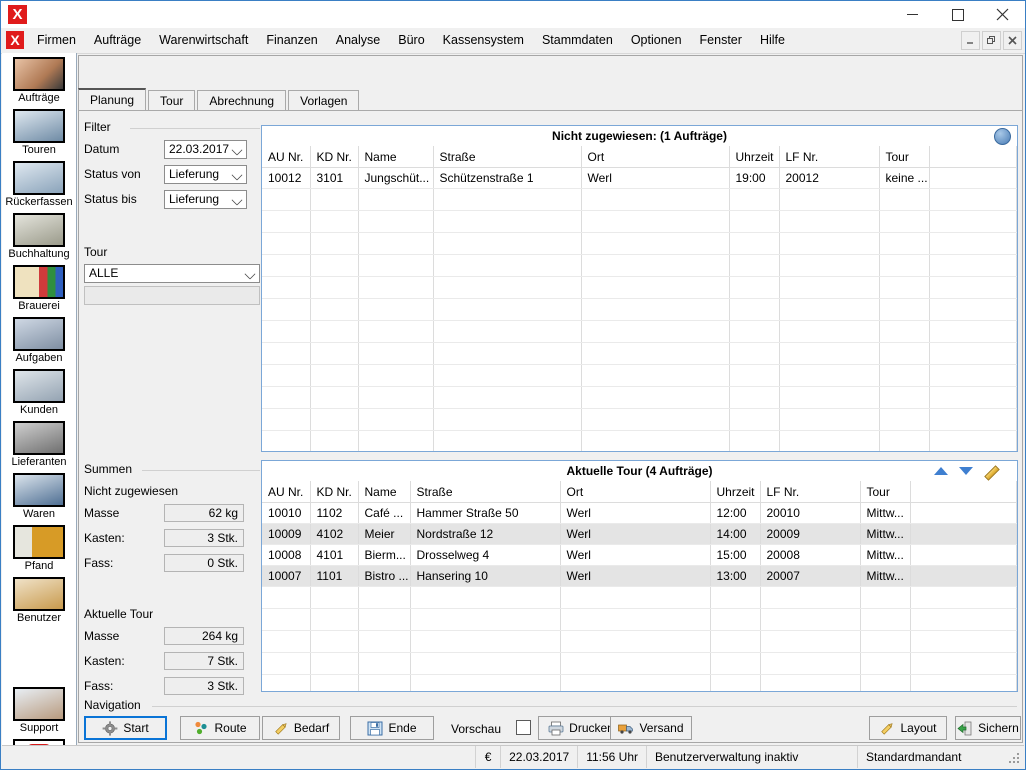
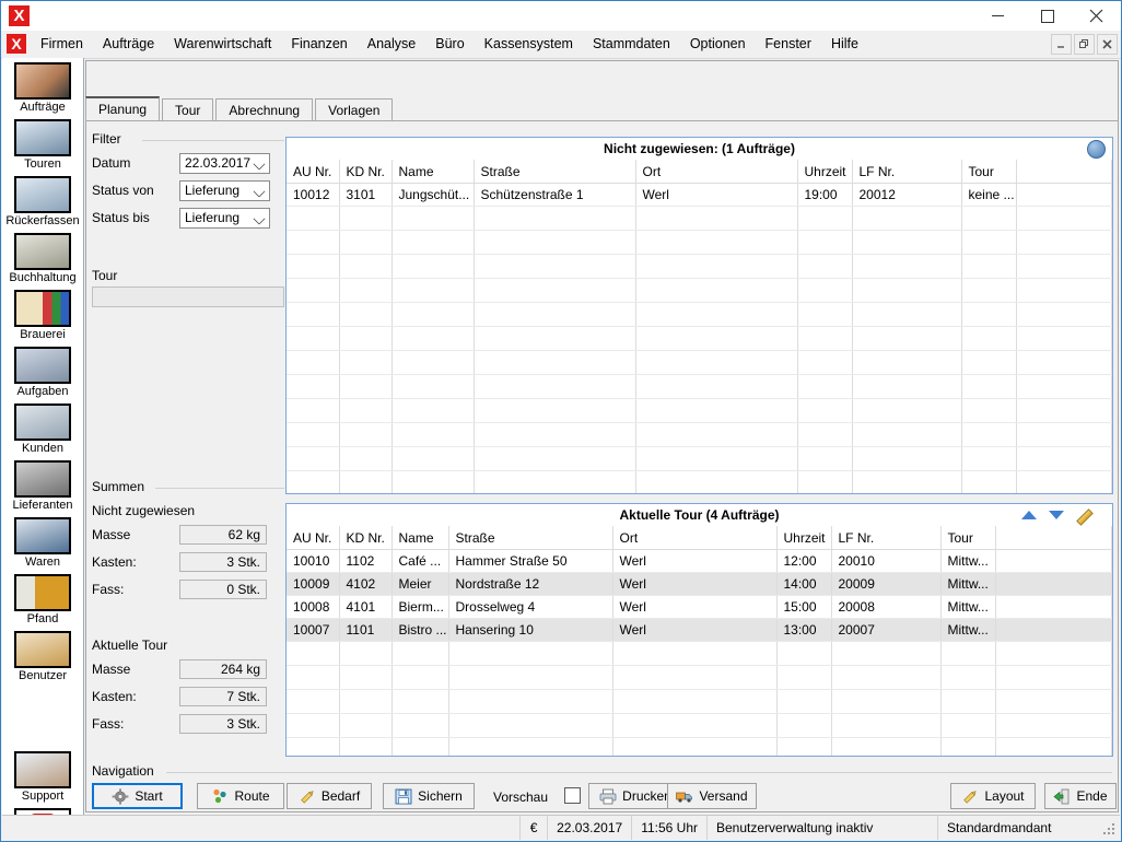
  X
  X
  Firmen
  Aufträge
  Warenwirtschaft
  Finanzen
  Analyse
  Büro
  Kassensystem
  Stammdaten
  Optionen
  Fenster
  Hilfe
  Aufträge
  Touren
  Rückerfassen
  Buchhaltung
  Brauerei
  Aufgaben
  Kunden
  Lieferanten
  Waren
  Pfand
  Benutzer
  Support
  Planung
  Tour
  Abrechnung
  Vorlagen
  Filter
  Datum
  22.03.2017
  Status von
  Lieferung
  Status bis
  Lieferung
  Tour
- ALLE
  Summen
  Nicht zugewiesen
  Masse
  62 kg
  Kasten:
  3 Stk.
  Fass:
  0 Stk.
  Aktuelle Tour
  Masse
  264 kg
  Kasten:
  7 Stk.
  Fass:
  3 Stk.
  Nicht zugewiesen: (1 Aufträge)
  AU Nr.	KD Nr.	Name	Straße	Ort	Uhrzeit	LF Nr.	Tour
  10012	3101	Jungschüt...	Schützenstraße 1	Werl	19:00	20012	keine ...
  Aktuelle Tour (4 Aufträge)
  AU Nr.	KD Nr.	Name	Straße	Ort	Uhrzeit	LF Nr.	Tour
  10010	1102	Café ...	Hammer Straße 50	Werl	12:00	20010	Mittw...
  10009	4102	Meier	Nordstraße 12	Werl	14:00	20009	Mittw...
  10008	4101	Bierm...	Drosselweg 4	Werl	15:00	20008	Mittw...
  10007	1101	Bistro ...	Hansering 10	Werl	13:00	20007	Mittw...
  Navigation
  Start
  Route
  Bedarf
- Ende
+ Sichern
  Vorschau
  Drucke
  Versand
  Layout
- Sichern
+ Ende
  €
  22.03.2017
  11:56 Uhr
  Benutzerverwaltung inaktiv
  Standardmandant
